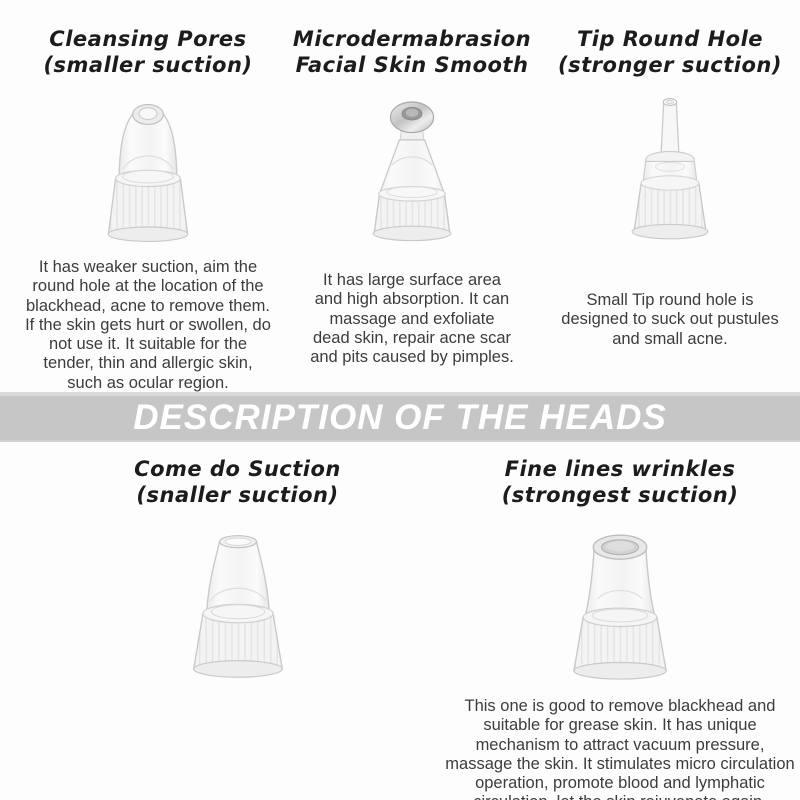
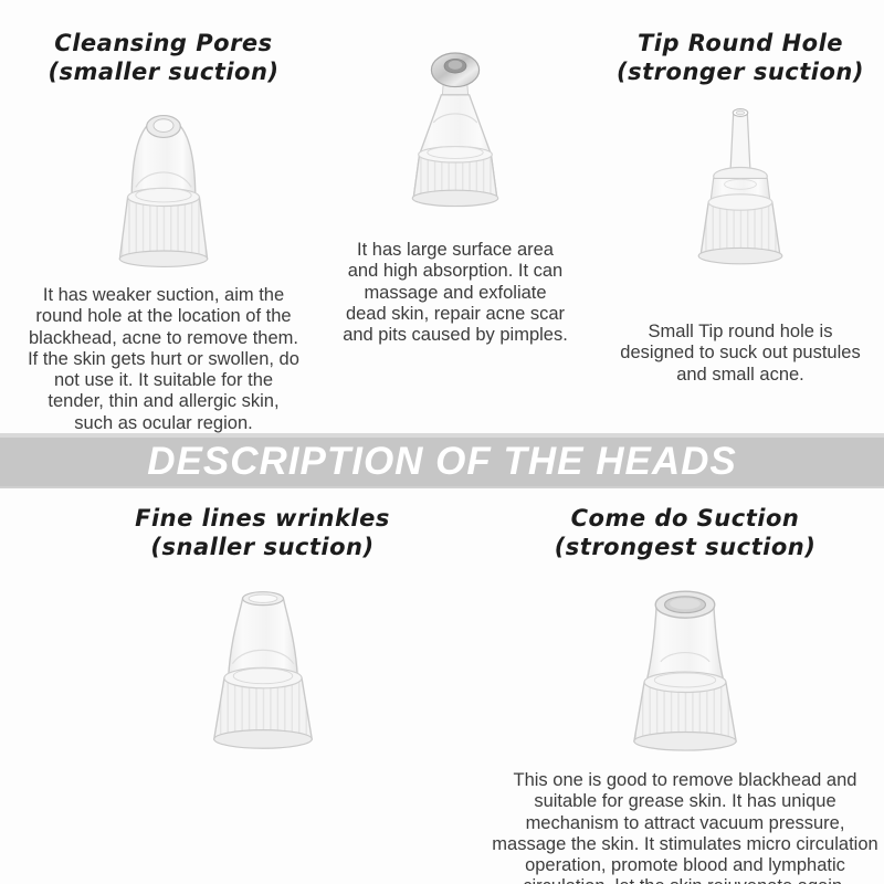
  Cleansing Pores
  (smaller suction)
  It has weaker suction, aim the round hole at the location of the blackhead, acne to remove them. If the skin gets hurt or swollen, do not use it. It suitable for the tender, thin and allergic skin, such as ocular region.
- Microdermabrasion
- Facial Skin Smooth
  It has large surface area and high absorption. It can massage and exfoliate dead skin, repair acne scar and pits caused by pimples.
  Tip Round Hole
  (stronger suction)
  Small Tip round hole is designed to suck out pustules and small acne.
  DESCRIPTION OF THE HEADS
- Come do Suction
+ Fine lines wrinkles
  (snaller suction)
- Fine lines wrinkles
+ Come do Suction
  (strongest suction)
  This one is good to remove blackhead and suitable for grease skin. It has unique mechanism to attract vacuum pressure, massage the skin. It stimulates micro circulation operation, promote blood and lymphatic
